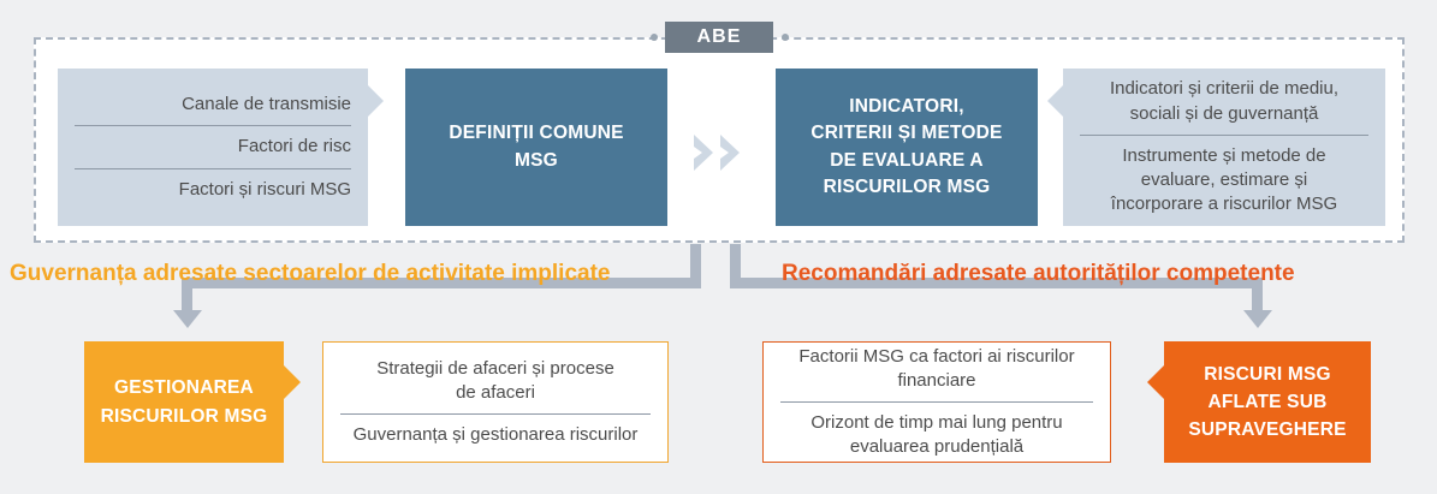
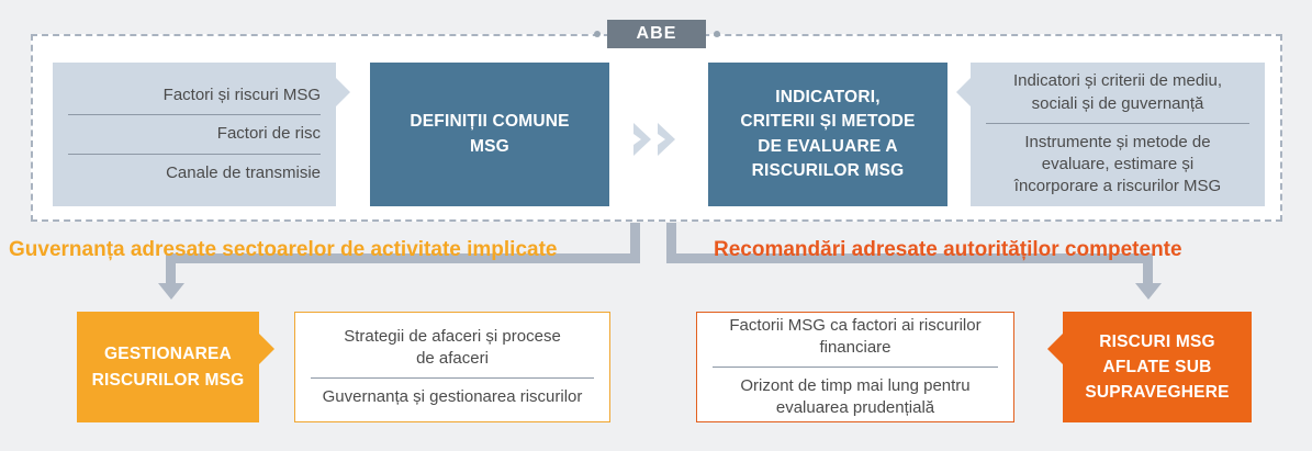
  ABE
- Canale de transmisie
+ Factori și riscuri MSG
  Factori de risc
- Factori și riscuri MSG
+ Canale de transmisie
  DEFINIȚII COMUNE
  MSG
  INDICATORI,
  CRITERII ȘI METODE
  DE EVALUARE A
  RISCURILOR MSG
  Indicatori și criterii de mediu,
  sociali și de guvernanță
  Instrumente și metode de
  evaluare, estimare și
  încorporare a riscurilor MSG
  Guvernanța adresate sectoarelor de activitate implicate
  Recomandări adresate autorităților competente
  GESTIONAREA
  RISCURILOR MSG
  Strategii de afaceri și procese
  de afaceri
  Guvernanța și gestionarea riscurilor
  Factorii MSG ca factori ai riscurilor
  financiare
  Orizont de timp mai lung pentru
  evaluarea prudențială
  RISCURI MSG
  AFLATE SUB
  SUPRAVEGHERE
